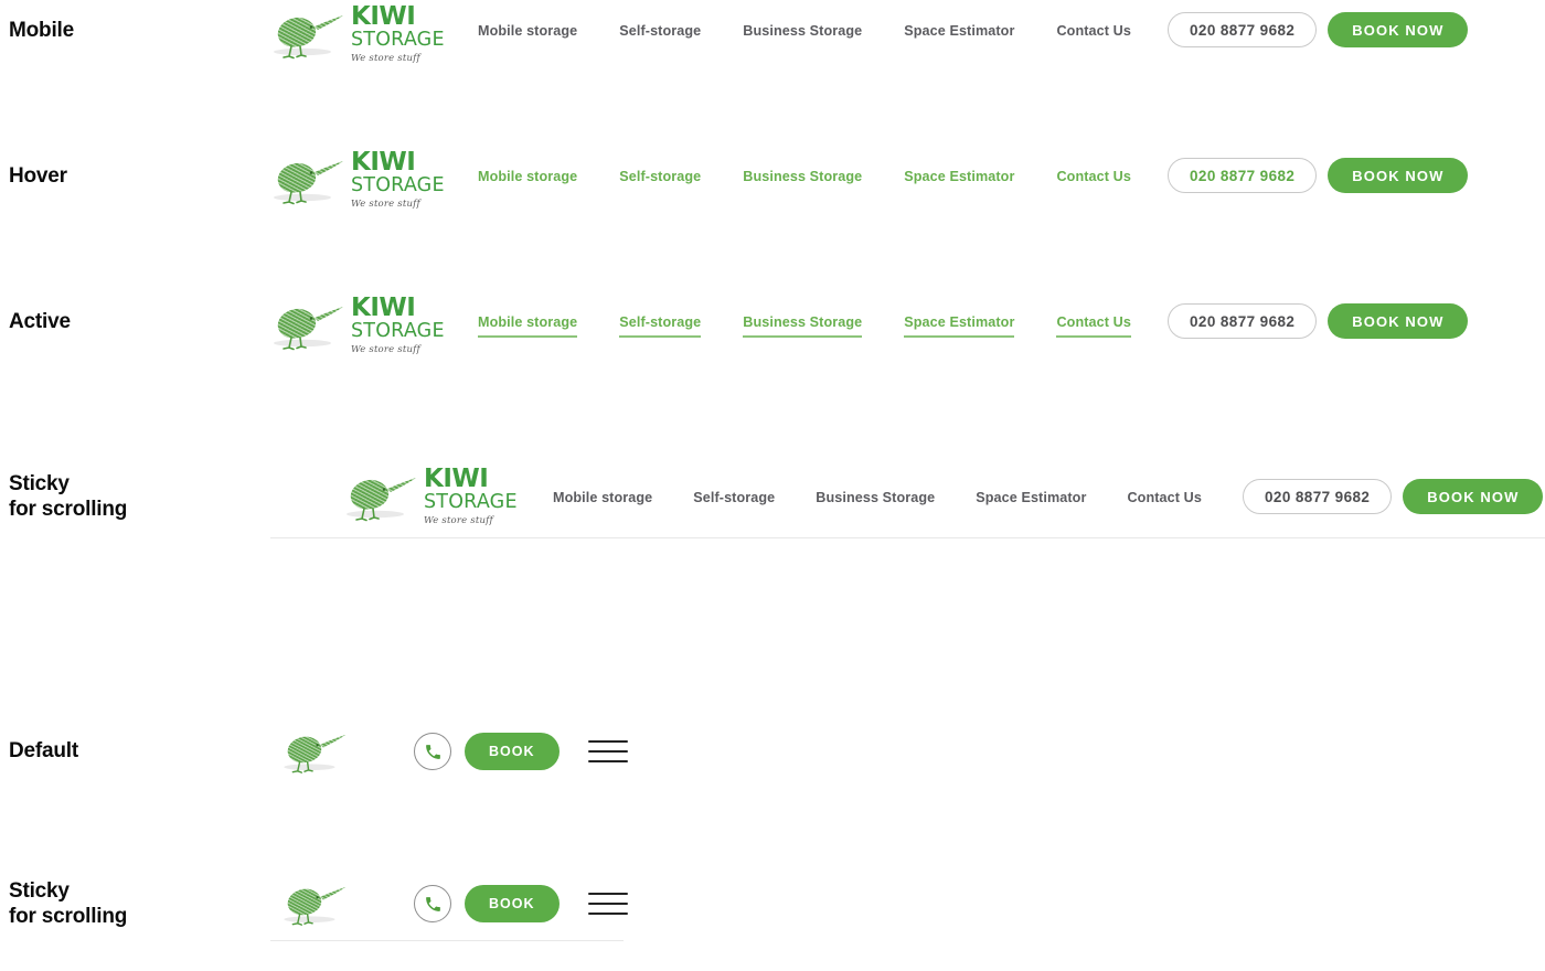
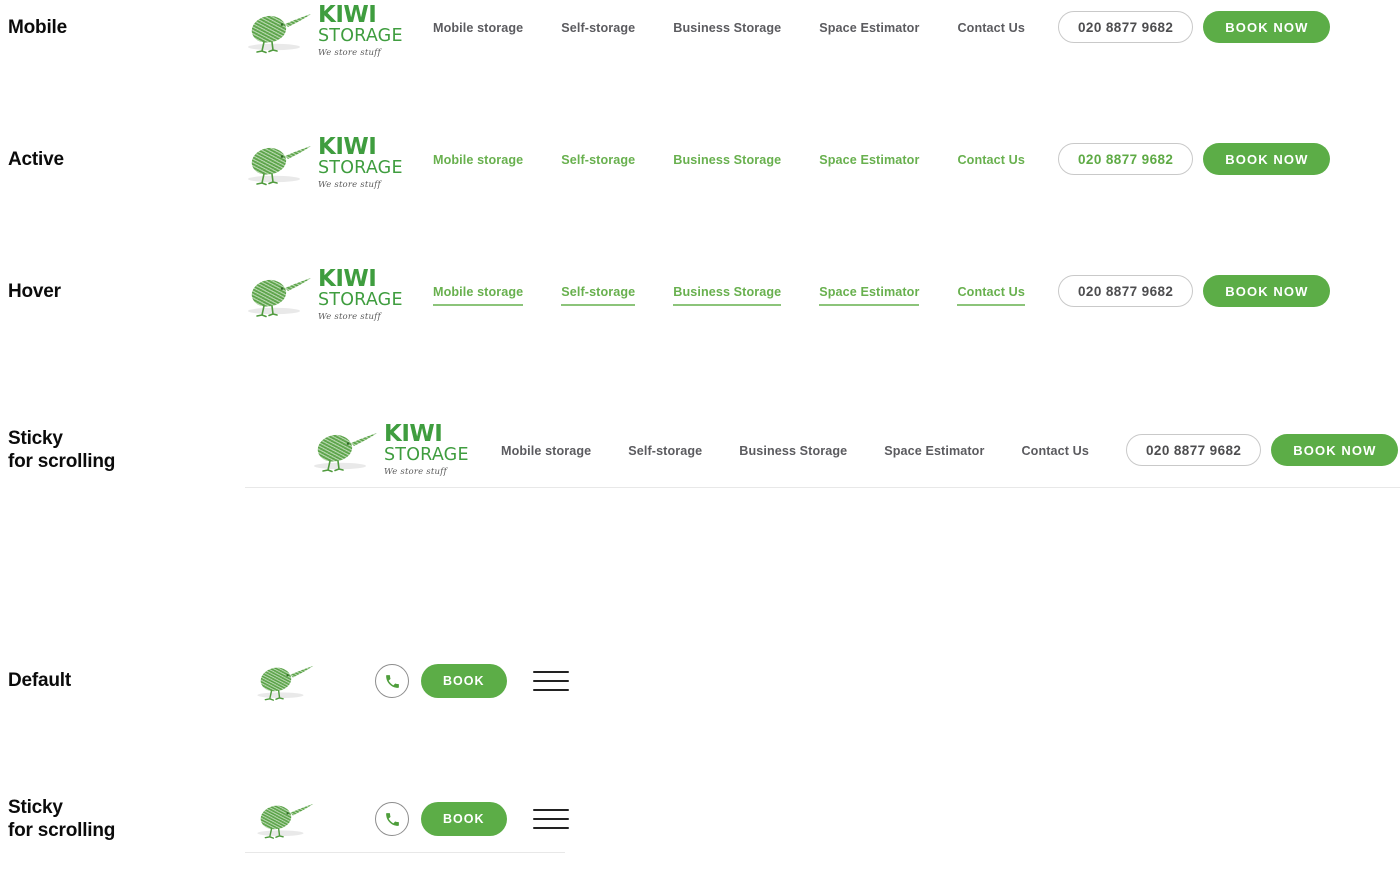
  Mobile
  KIWI
  STORAGE
  We store stuff
  Mobile storage
  Self-storage
  Business Storage
  Space Estimator
  Contact Us
  020 8877 9682
  BOOK NOW
- Hover
+ Active
  KIWI
  STORAGE
  We store stuff
  Mobile storage
  Self-storage
  Business Storage
  Space Estimator
  Contact Us
  020 8877 9682
  BOOK NOW
- Active
+ Hover
  KIWI
  STORAGE
  We store stuff
  Mobile storage
  Self-storage
  Business Storage
  Space Estimator
  Contact Us
  020 8877 9682
  BOOK NOW
  Sticky
  for scrolling
  KIWI
  STORAGE
  We store stuff
  Mobile storage
  Self-storage
  Business Storage
  Space Estimator
  Contact Us
  020 8877 9682
  BOOK NOW
  Default
  BOOK
  Sticky
  for scrolling
  BOOK
